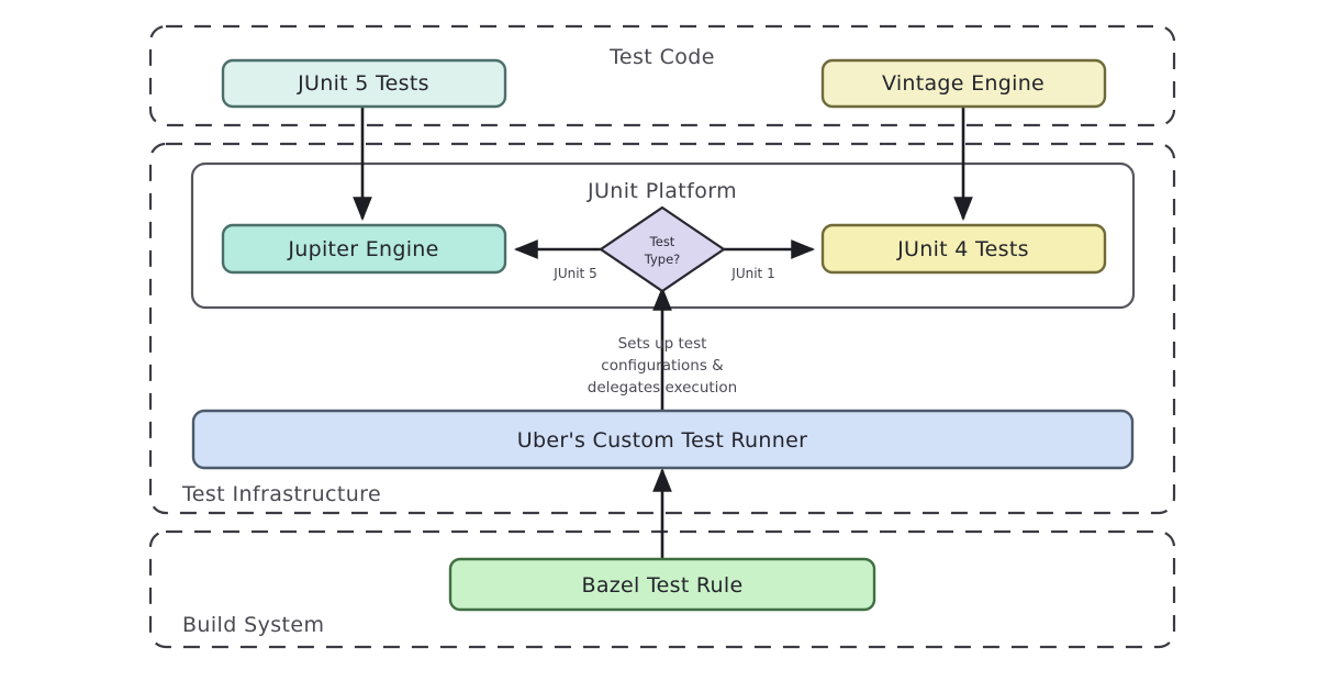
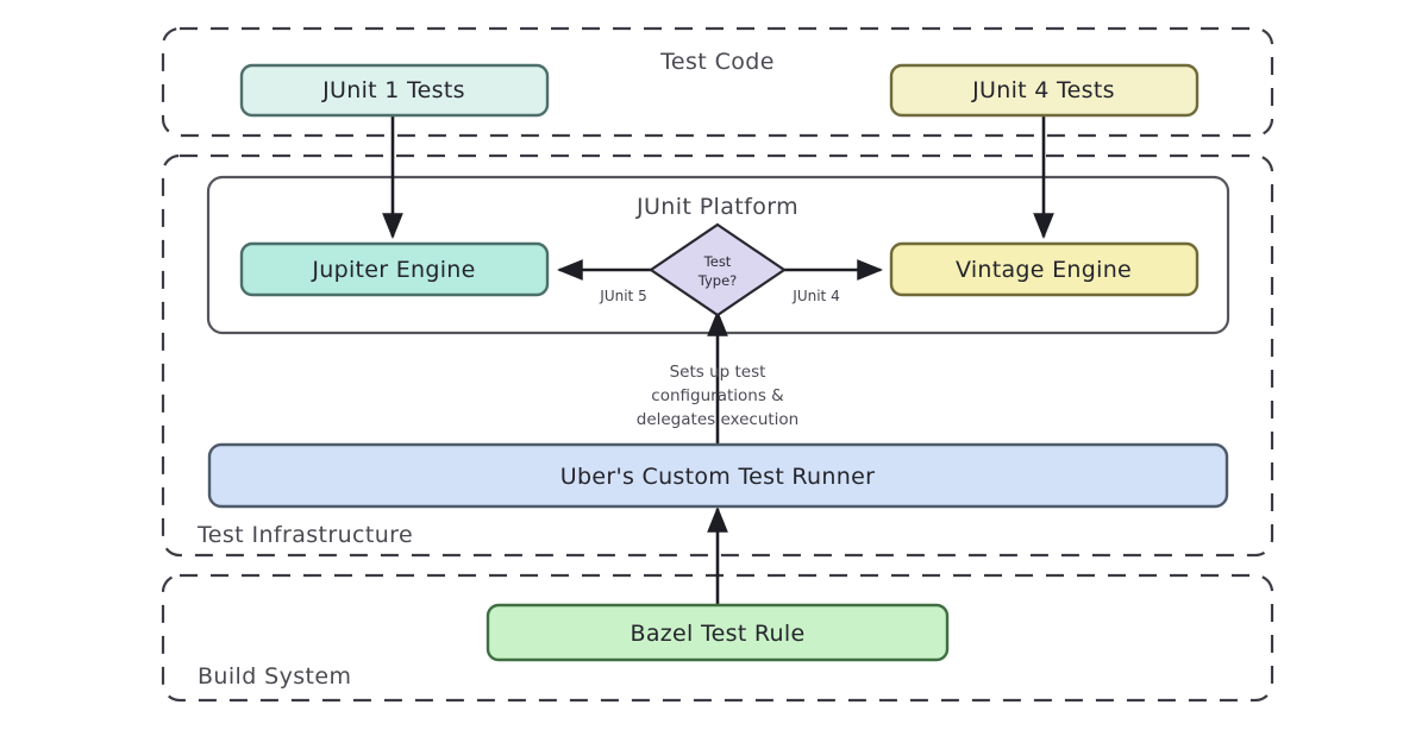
  Test Code
  Test Infrastructure
  Build System
  JUnit Platform
  JUnit 5
- JUnit 1
+ JUnit 4
  Sets up test
  configurations &
  delegates execution
- JUnit 5 Tests
+ JUnit 1 Tests
- Vintage Engine
+ JUnit 4 Tests
  Jupiter Engine
- JUnit 4 Tests
+ Vintage Engine
  Test
  Type?
  Uber's Custom Test Runner
  Bazel Test Rule
